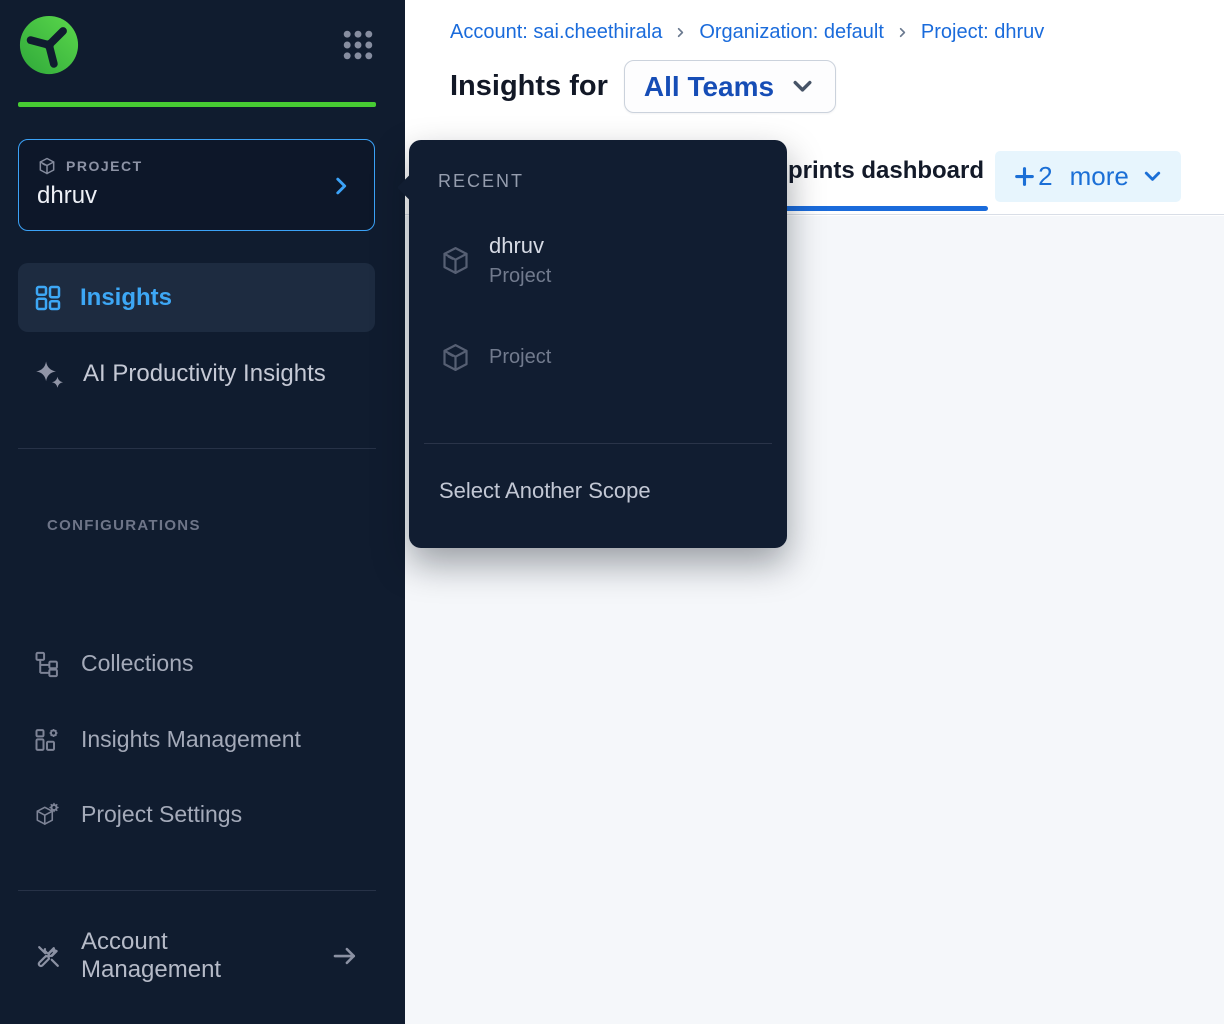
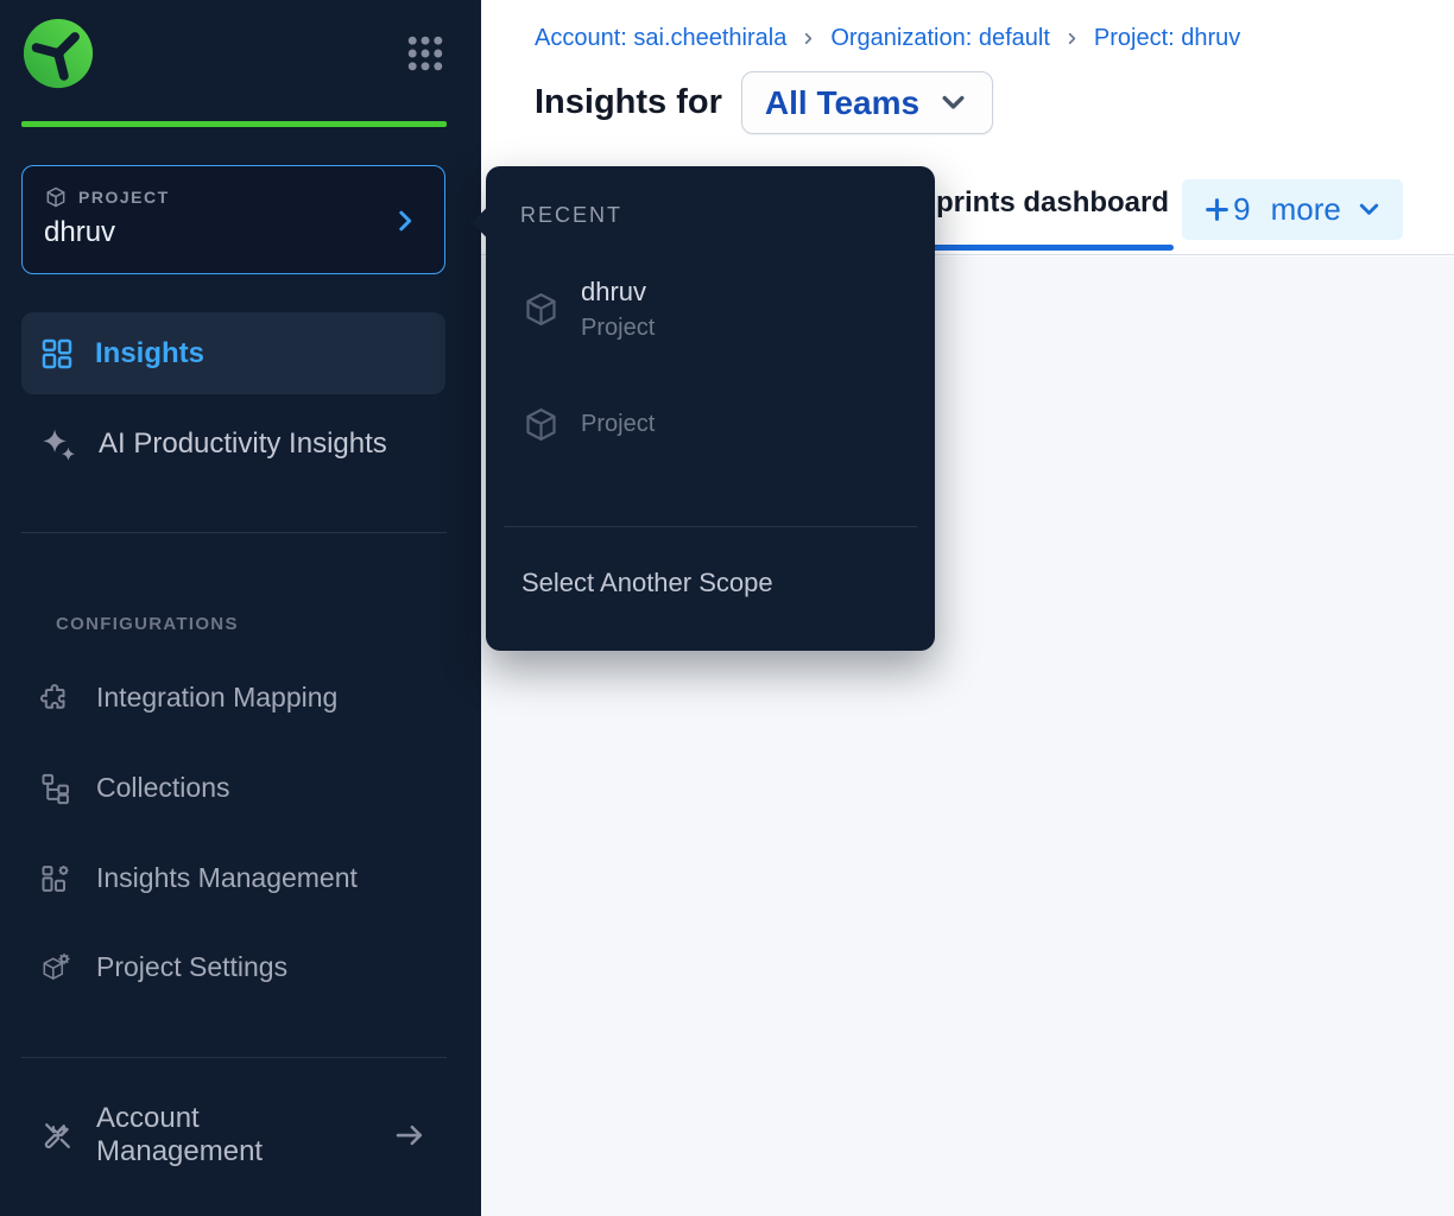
  PROJECT
  dhruv
  Insights
  AI Productivity Insights
  CONFIGURATIONS
+ Integration Mapping
  Collections
  Insights Management
  Project Settings
  Account Management
  Account: sai.cheethirala
  Organization: default
  Project: dhruv
  Insights for
  All Teams
  prints dashboard
- 2
+ 9
  more
  RECENT
  dhruv
  Project
  Project
  Select Another Scope
